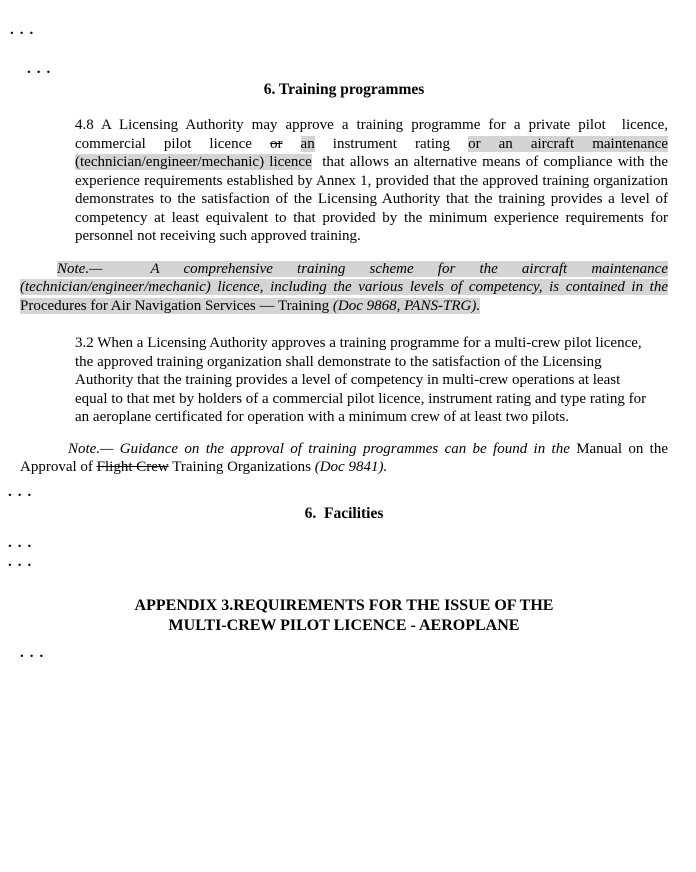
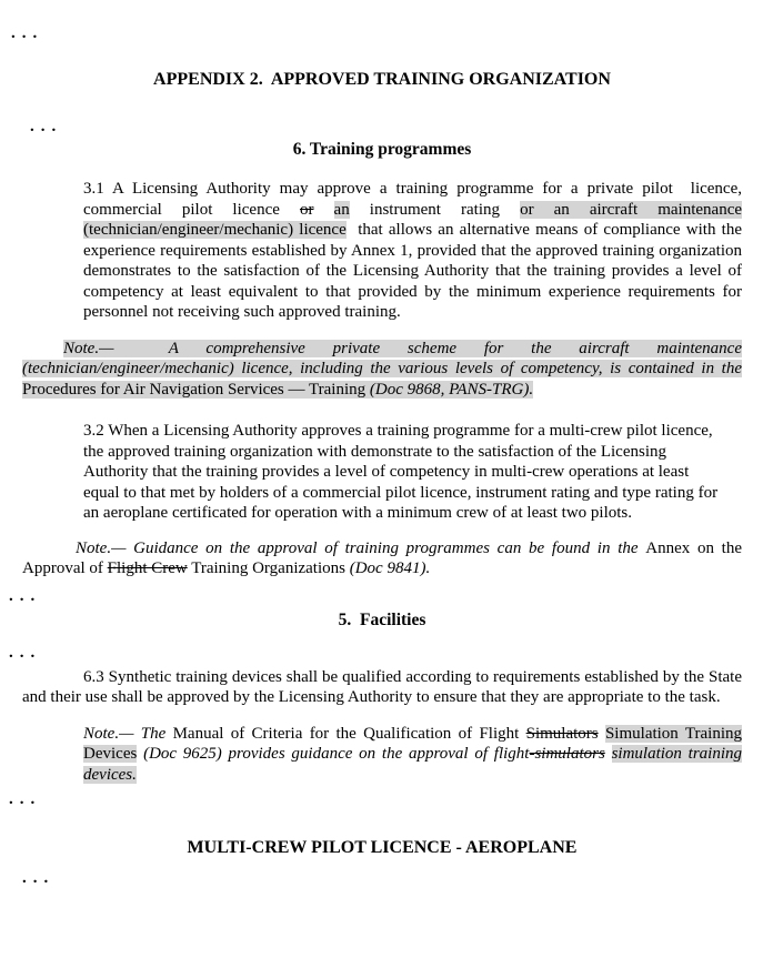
  ...
+ APPENDIX 2. APPROVED TRAINING ORGANIZATION
  ...
  6. Training programmes
- 4.8 A Licensing Authority may approve a training programme for a private pilot licence, commercial pilot licence or an instrument rating or an aircraft maintenance (technician/engineer/mechanic) licence that allows an alternative means of compliance with the experience requirements established by Annex 1, provided that the approved training organization demonstrates to the satisfaction of the Licensing Authority that the training provides a level of competency at least equivalent to that provided by the minimum experience requirements for personnel not receiving such approved training.
+ 3.1 A Licensing Authority may approve a training programme for a private pilot licence, commercial pilot licence or an instrument rating or an aircraft maintenance (technician/engineer/mechanic) licence that allows an alternative means of compliance with the experience requirements established by Annex 1, provided that the approved training organization demonstrates to the satisfaction of the Licensing Authority that the training provides a level of competency at least equivalent to that provided by the minimum experience requirements for personnel not receiving such approved training.
- Note.— A comprehensive training scheme for the aircraft maintenance (technician/engineer/mechanic) licence, including the various levels of competency, is contained in the Procedures for Air Navigation Services — Training (Doc 9868, PANS-TRG).
+ Note.— A comprehensive private scheme for the aircraft maintenance (technician/engineer/mechanic) licence, including the various levels of competency, is contained in the Procedures for Air Navigation Services — Training (Doc 9868, PANS-TRG).
- 3.2 When a Licensing Authority approves a training programme for a multi-crew pilot licence, the approved training organization shall demonstrate to the satisfaction of the Licensing Authority that the training provides a level of competency in multi-crew operations at least equal to that met by holders of a commercial pilot licence, instrument rating and type rating for an aeroplane certificated for operation with a minimum crew of at least two pilots.
+ 3.2 When a Licensing Authority approves a training programme for a multi-crew pilot licence, the approved training organization with demonstrate to the satisfaction of the Licensing Authority that the training provides a level of competency in multi-crew operations at least equal to that met by holders of a commercial pilot licence, instrument rating and type rating for an aeroplane certificated for operation with a minimum crew of at least two pilots.
- Note.— Guidance on the approval of training programmes can be found in the Manual on the Approval of Flight Crew Training Organizations (Doc 9841).
+ Note.— Guidance on the approval of training programmes can be found in the Annex on the Approval of Flight Crew Training Organizations (Doc 9841).
  ...
- 6. Facilities
+ 5. Facilities
  ...
+ 6.3 Synthetic training devices shall be qualified according to requirements established by the State and their use shall be approved by the Licensing Authority to ensure that they are appropriate to the task.
+ Note.— The Manual of Criteria for the Qualification of Flight Simulators Simulation Training Devices (Doc 9625) provides guidance on the approval of flight-simulators simulation training devices.
  ...
- APPENDIX 3.REQUIREMENTS FOR THE ISSUE OF THE
  MULTI-CREW PILOT LICENCE - AEROPLANE
  ...
